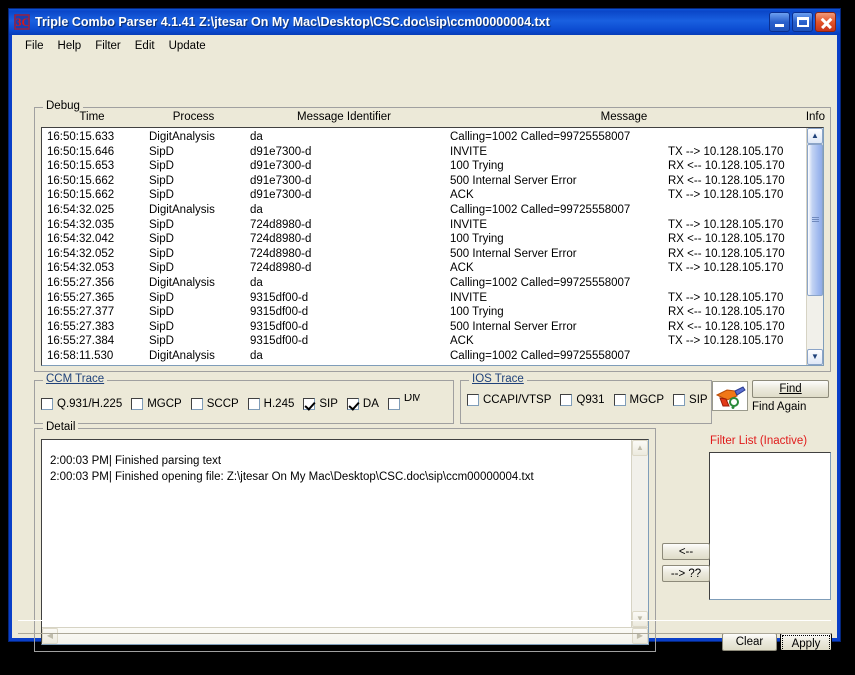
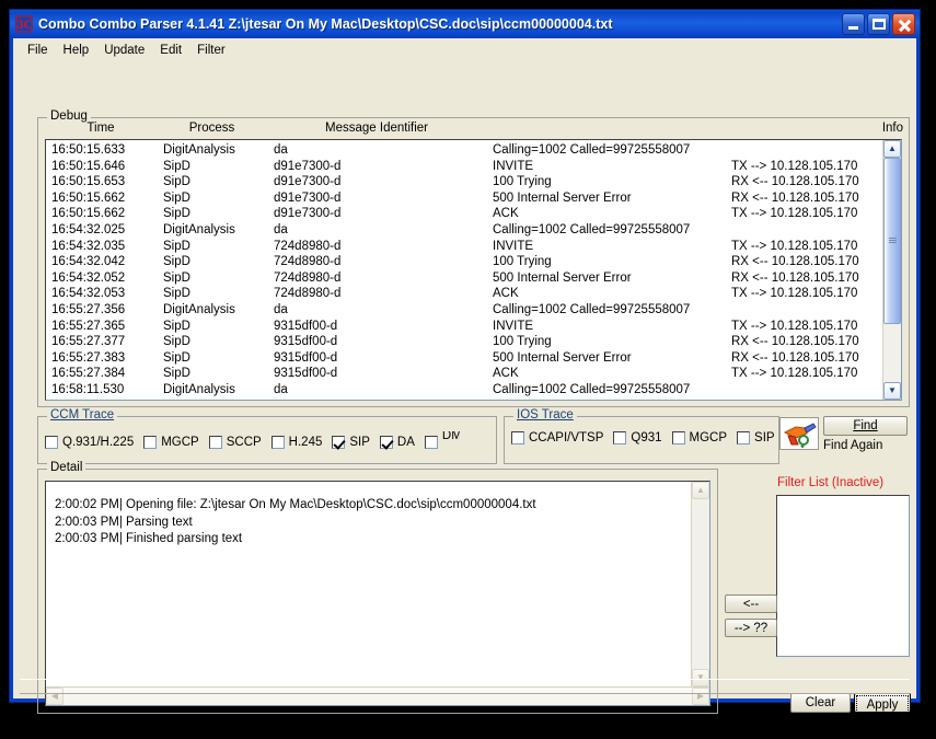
  3C
- Triple Combo Parser 4.1.41 Z:\jtesar On My Mac\Desktop\CSC.doc\sip\ccm00000004.txt
+ Combo Combo Parser 4.1.41 Z:\jtesar On My Mac\Desktop\CSC.doc\sip\ccm00000004.txt
  File
  Help
- Filter
+ Update
  Edit
- Update
+ Filter
  Debug
  Time
  Process
  Message Identifier
- Message
  Info
  16:50:15.633
  DigitAnalysis
  da
  Calling=1002 Called=99725558007
  16:50:15.646
  SipD
  d91e7300-d
  INVITE
  TX --> 10.128.105.170
  16:50:15.653
  SipD
  d91e7300-d
  100 Trying
  RX <-- 10.128.105.170
  16:50:15.662
  SipD
  d91e7300-d
  500 Internal Server Error
  RX <-- 10.128.105.170
  16:50:15.662
  SipD
  d91e7300-d
  ACK
  TX --> 10.128.105.170
  16:54:32.025
  DigitAnalysis
  da
  Calling=1002 Called=99725558007
  16:54:32.035
  SipD
  724d8980-d
  INVITE
  TX --> 10.128.105.170
  16:54:32.042
  SipD
  724d8980-d
  100 Trying
  RX <-- 10.128.105.170
  16:54:32.052
  SipD
  724d8980-d
  500 Internal Server Error
  RX <-- 10.128.105.170
  16:54:32.053
  SipD
  724d8980-d
  ACK
  TX --> 10.128.105.170
  16:55:27.356
  DigitAnalysis
  da
  Calling=1002 Called=99725558007
  16:55:27.365
  SipD
  9315df00-d
  INVITE
  TX --> 10.128.105.170
  16:55:27.377
  SipD
  9315df00-d
  100 Trying
  RX <-- 10.128.105.170
  16:55:27.383
  SipD
  9315df00-d
  500 Internal Server Error
  RX <-- 10.128.105.170
  16:55:27.384
  SipD
  9315df00-d
  ACK
  TX --> 10.128.105.170
  16:58:11.530
  DigitAnalysis
  da
  Calling=1002 Called=99725558007
  ▲
  ▼
  CCM Trace
  Q.931/H.225
  MGCP
  SCCP
  H.245
  SIP
  DA
  IOS Trace
  CCAPI/VTSP
  Q931
  MGCP
  SIP
  Find
  Find Again
  Detail
+ 2:00:02 PM| Opening file: Z:\jtesar On My Mac\Desktop\CSC.doc\sip\ccm00000004.txt
+ 2:00:03 PM| Parsing text
  2:00:03 PM| Finished parsing text
- 2:00:03 PM| Finished opening file: Z:\jtesar On My Mac\Desktop\CSC.doc\sip\ccm00000004.txt
  ▲
  ▼
  ◀
  ▶
  Filter List (Inactive)
  <--
  --> ??
  Clear
  Apply
